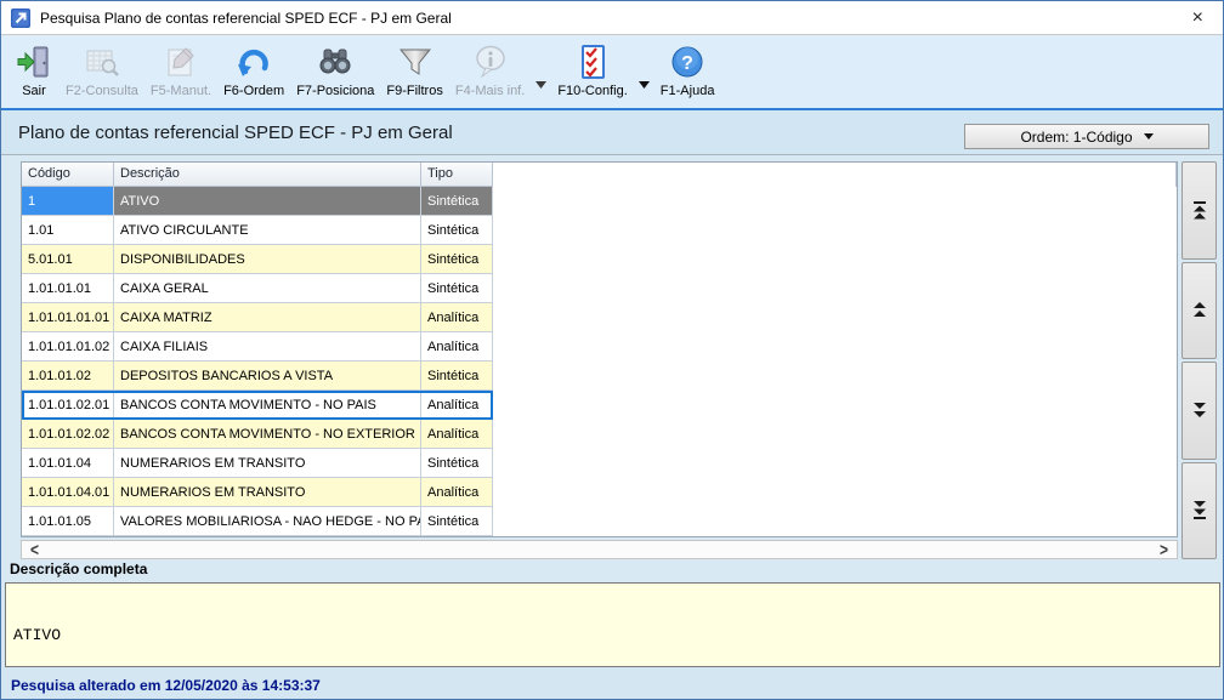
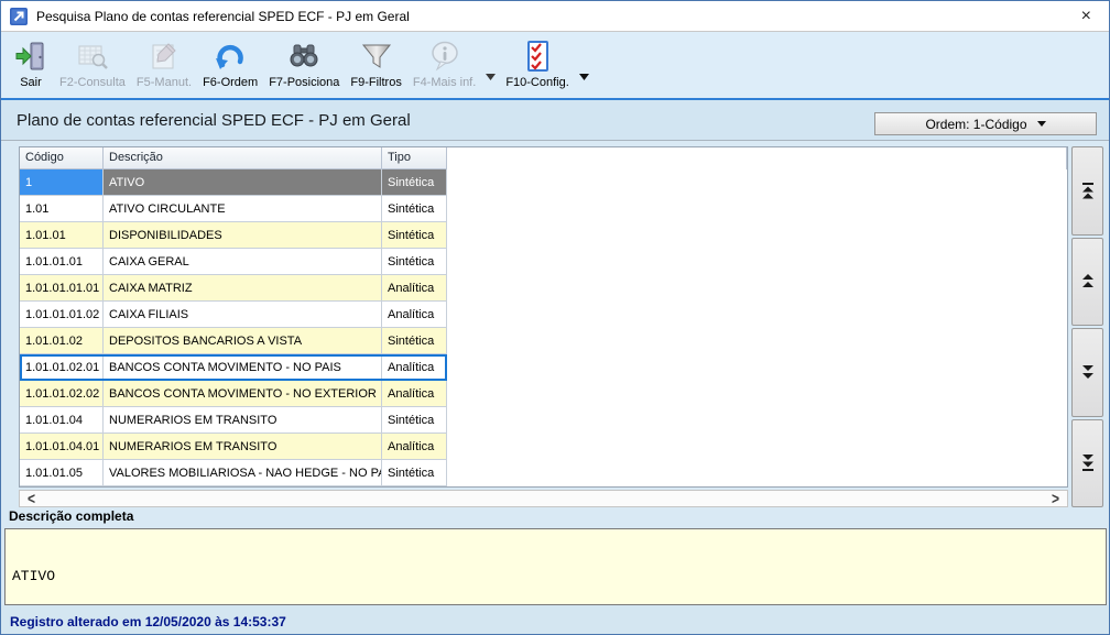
  Pesquisa Plano de contas referencial SPED ECF - PJ em Geral
  ×
  Sair
  F2-Consulta
  F5-Manut.
  F6-Ordem
  F7-Posiciona
  F9-Filtros
  F4-Mais inf.
  F10-Config.
- ?
- F1-Ajuda
  Plano de contas referencial SPED ECF - PJ em Geral
  Ordem: 1-Código
  Código
  Descrição
  Tipo
  1
  ATIVO
  Sintética
  1.01
  ATIVO CIRCULANTE
  Sintética
- 5.01.01
+ 1.01.01
  DISPONIBILIDADES
  Sintética
  1.01.01.01
  CAIXA GERAL
  Sintética
  1.01.01.01.01
  CAIXA MATRIZ
  Analítica
  1.01.01.01.02
  CAIXA FILIAIS
  Analítica
  1.01.01.02
  DEPOSITOS BANCARIOS A VISTA
  Sintética
  1.01.01.02.01
  BANCOS CONTA MOVIMENTO - NO PAIS
  Analítica
  1.01.01.02.02
  BANCOS CONTA MOVIMENTO - NO EXTERIOR
  Analítica
  1.01.01.04
  NUMERARIOS EM TRANSITO
  Sintética
  1.01.01.04.01
  NUMERARIOS EM TRANSITO
  Analítica
  1.01.01.05
  VALORES MOBILIARIOSA - NAO HEDGE - NO PA
  Sintética
  <
  >
  Descrição completa
  ATIVO
- Pesquisa alterado em 12/05/2020 às 14:53:37
+ Registro alterado em 12/05/2020 às 14:53:37
